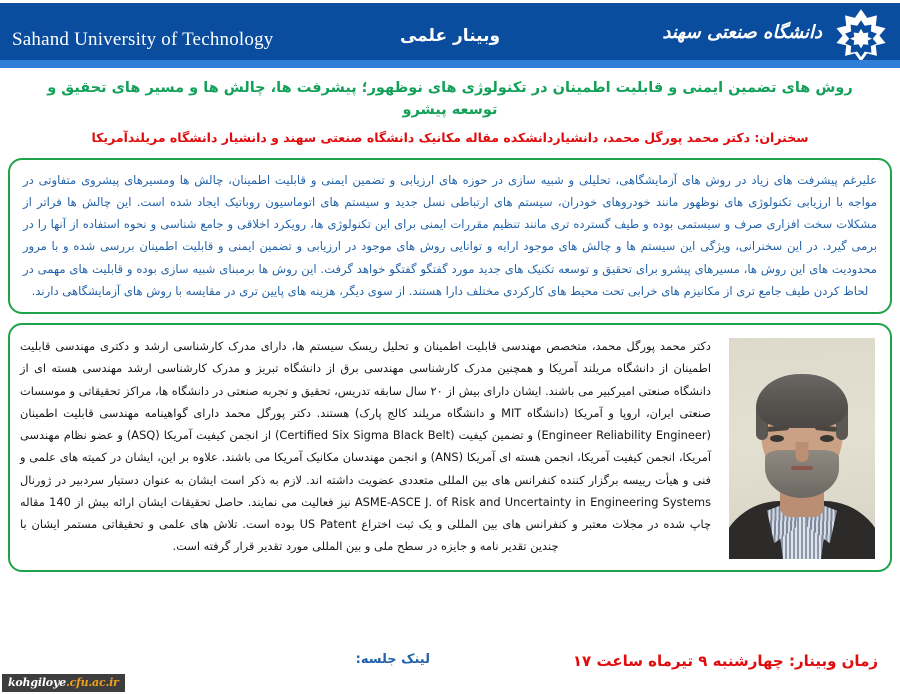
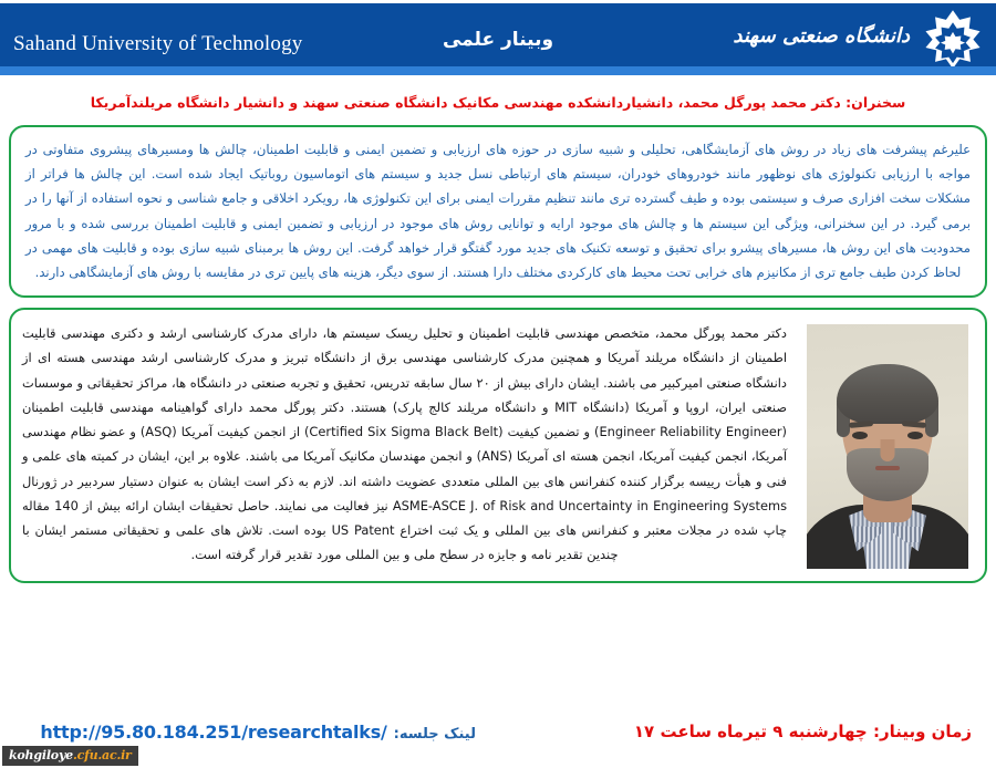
  Sahand University of Technology
  وبینار علمی
  دانشگاه صنعتی سهند
- روش های تضمین ایمنی و قابلیت اطمینان در تکنولوژی های نوظهور؛ پیشرفت ها، چالش ها و مسیر های تحقیق و توسعه پیشرو
- سخنران: دکتر محمد پورگل محمد، دانشیاردانشکده مقاله مکانیک دانشگاه صنعتی سهند و دانشیار دانشگاه مریلندآمریکا
+ سخنران: دکتر محمد پورگل محمد، دانشیاردانشکده مهندسی مکانیک دانشگاه صنعتی سهند و دانشیار دانشگاه مریلندآمریکا
- علیرغم پیشرفت های زیاد در روش های آزمایشگاهی، تحلیلی و شبیه سازی در حوزه های ارزیابی و تضمین ایمنی و قابلیت اطمینان، چالش ها ومسیرهای پیشروی متفاوتی در مواجه با ارزیابی تکنولوژی های نوظهور مانند خودروهای خودران، سیستم های ارتباطی نسل جدید و سیستم های اتوماسیون روباتیک ایجاد شده است. این چالش ها فراتر از مشکلات سخت افزاری صرف و سیستمی بوده و طیف گسترده تری مانند تنظیم مقررات ایمنی برای این تکنولوژی ها، رویکرد اخلاقی و جامع شناسی و نحوه استفاده از آنها را در برمی گیرد. در این سخنرانی، ویژگی این سیستم ها و چالش های موجود ارایه و توانایی روش های موجود در ارزیابی و تضمین ایمنی و قابلیت اطمینان بررسی شده و با مرور محدودیت های این روش ها، مسیرهای پیشرو برای تحقیق و توسعه تکنیک های جدید مورد گفتگو گفتگو خواهد گرفت. این روش ها برمبنای شبیه سازی بوده و قابلیت های مهمی در لحاظ کردن طیف جامع تری از مکانیزم های خرابی تحت محیط های کارکردی مختلف دارا هستند. از سوی دیگر، هزینه های پایین تری در مقایسه با روش های آزمایشگاهی دارند.
+ علیرغم پیشرفت های زیاد در روش های آزمایشگاهی، تحلیلی و شبیه سازی در حوزه های ارزیابی و تضمین ایمنی و قابلیت اطمینان، چالش ها ومسیرهای پیشروی متفاوتی در مواجه با ارزیابی تکنولوژی های نوظهور مانند خودروهای خودران، سیستم های ارتباطی نسل جدید و سیستم های اتوماسیون روباتیک ایجاد شده است. این چالش ها فراتر از مشکلات سخت افزاری صرف و سیستمی بوده و طیف گسترده تری مانند تنظیم مقررات ایمنی برای این تکنولوژی ها، رویکرد اخلاقی و جامع شناسی و نحوه استفاده از آنها را در برمی گیرد. در این سخنرانی، ویژگی این سیستم ها و چالش های موجود ارایه و توانایی روش های موجود در ارزیابی و تضمین ایمنی و قابلیت اطمینان بررسی شده و با مرور محدودیت های این روش ها، مسیرهای پیشرو برای تحقیق و توسعه تکنیک های جدید مورد گفتگو قرار خواهد گرفت. این روش ها برمبنای شبیه سازی بوده و قابلیت های مهمی در لحاظ کردن طیف جامع تری از مکانیزم های خرابی تحت محیط های کارکردی مختلف دارا هستند. از سوی دیگر، هزینه های پایین تری در مقایسه با روش های آزمایشگاهی دارند.
  دکتر محمد پورگل محمد، متخصص مهندسی قابلیت اطمینان و تحلیل ریسک سیستم ها، دارای مدرک کارشناسی ارشد و دکتری مهندسی قابلیت اطمینان از دانشگاه مریلند آمریکا و همچنین مدرک کارشناسی مهندسی برق از دانشگاه تبریز و مدرک کارشناسی ارشد مهندسی هسته ای از دانشگاه صنعتی امیرکبیر می باشند. ایشان دارای بیش از ۲۰ سال سابقه تدریس، تحقیق و تجربه صنعتی در دانشگاه ها، مراکز تحقیقاتی و موسسات صنعتی ایران، اروپا و آمریکا (دانشگاه MIT و دانشگاه مریلند کالج پارک) هستند. دکتر پورگل محمد دارای گواهینامه مهندسی قابلیت اطمینان (Engineer Reliability Engineer) و تضمین کیفیت (Certified Six Sigma Black Belt) از انجمن کیفیت آمریکا (ASQ) و عضو نظام مهندسی آمریکا، انجمن کیفیت آمریکا، انجمن هسته ای آمریکا (ANS) و انجمن مهندسان مکانیک آمریکا می باشند. علاوه بر این، ایشان در کمیته های علمی و فنی و هیأت رییسه برگزار کننده کنفرانس های بین المللی متعددی عضویت داشته اند. لازم به ذکر است ایشان به عنوان دستیار سردبیر در ژورنال ASME-ASCE J. of Risk and Uncertainty in Engineering Systems نیز فعالیت می نمایند. حاصل تحقیقات ایشان ارائه بیش از 140 مقاله چاپ شده در مجلات معتبر و کنفرانس های بین المللی و یک ثبت اختراع US Patent بوده است. تلاش های علمی و تحقیقاتی مستمر ایشان با چندین تقدیر نامه و جایزه در سطح ملی و بین المللی مورد تقدیر قرار گرفته است.
  زمان وبینار: چهارشنبه ۹ تیرماه ساعت ۱۷
  لینک جلسه:
+ http://95.80.184.251/researchtalks/
  kohgiloye.cfu.ac.ir
